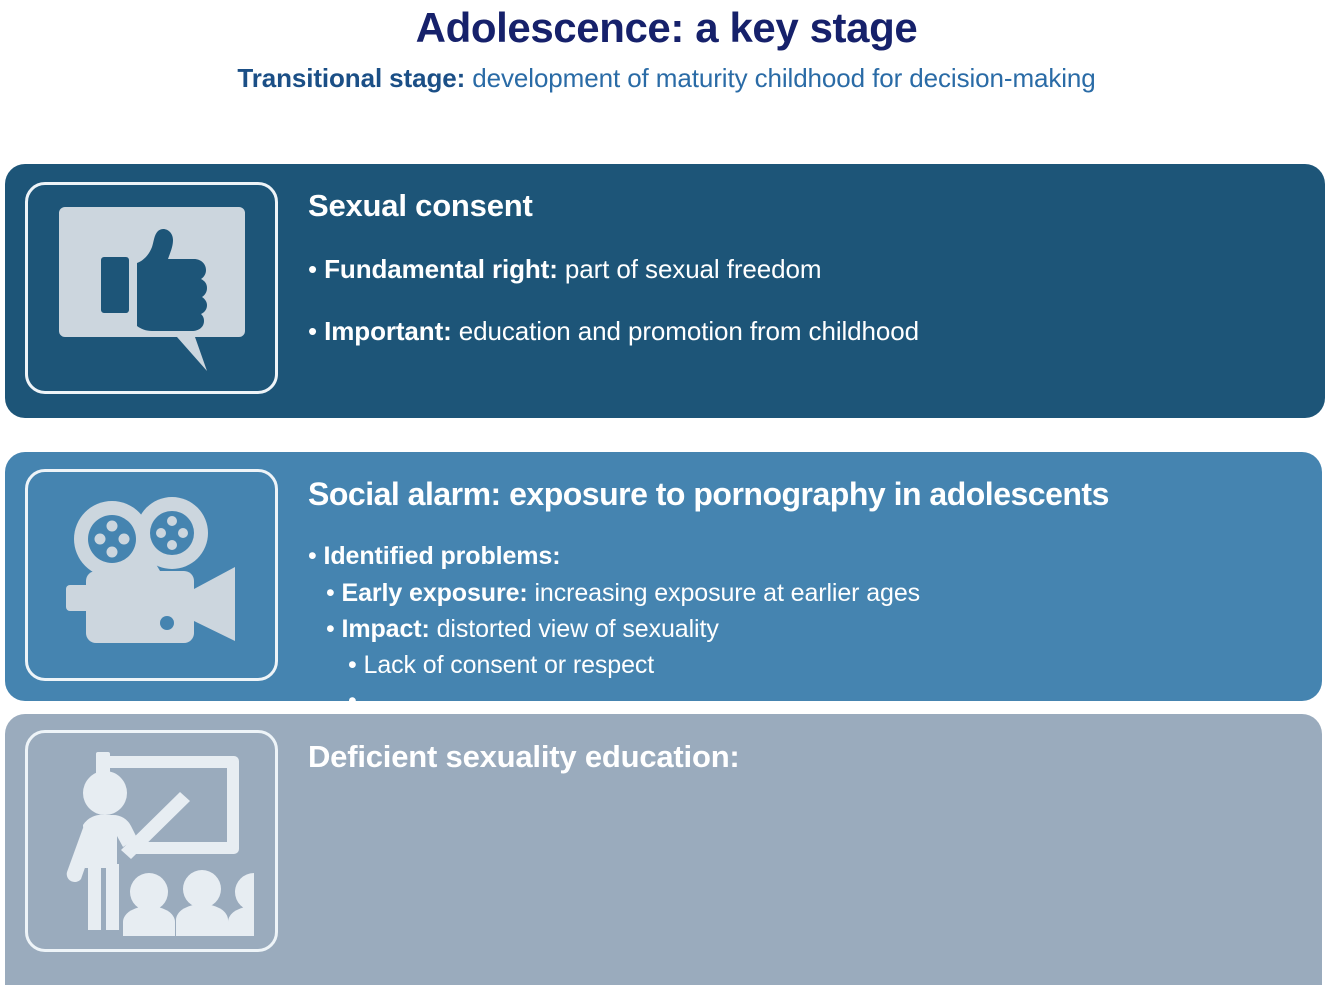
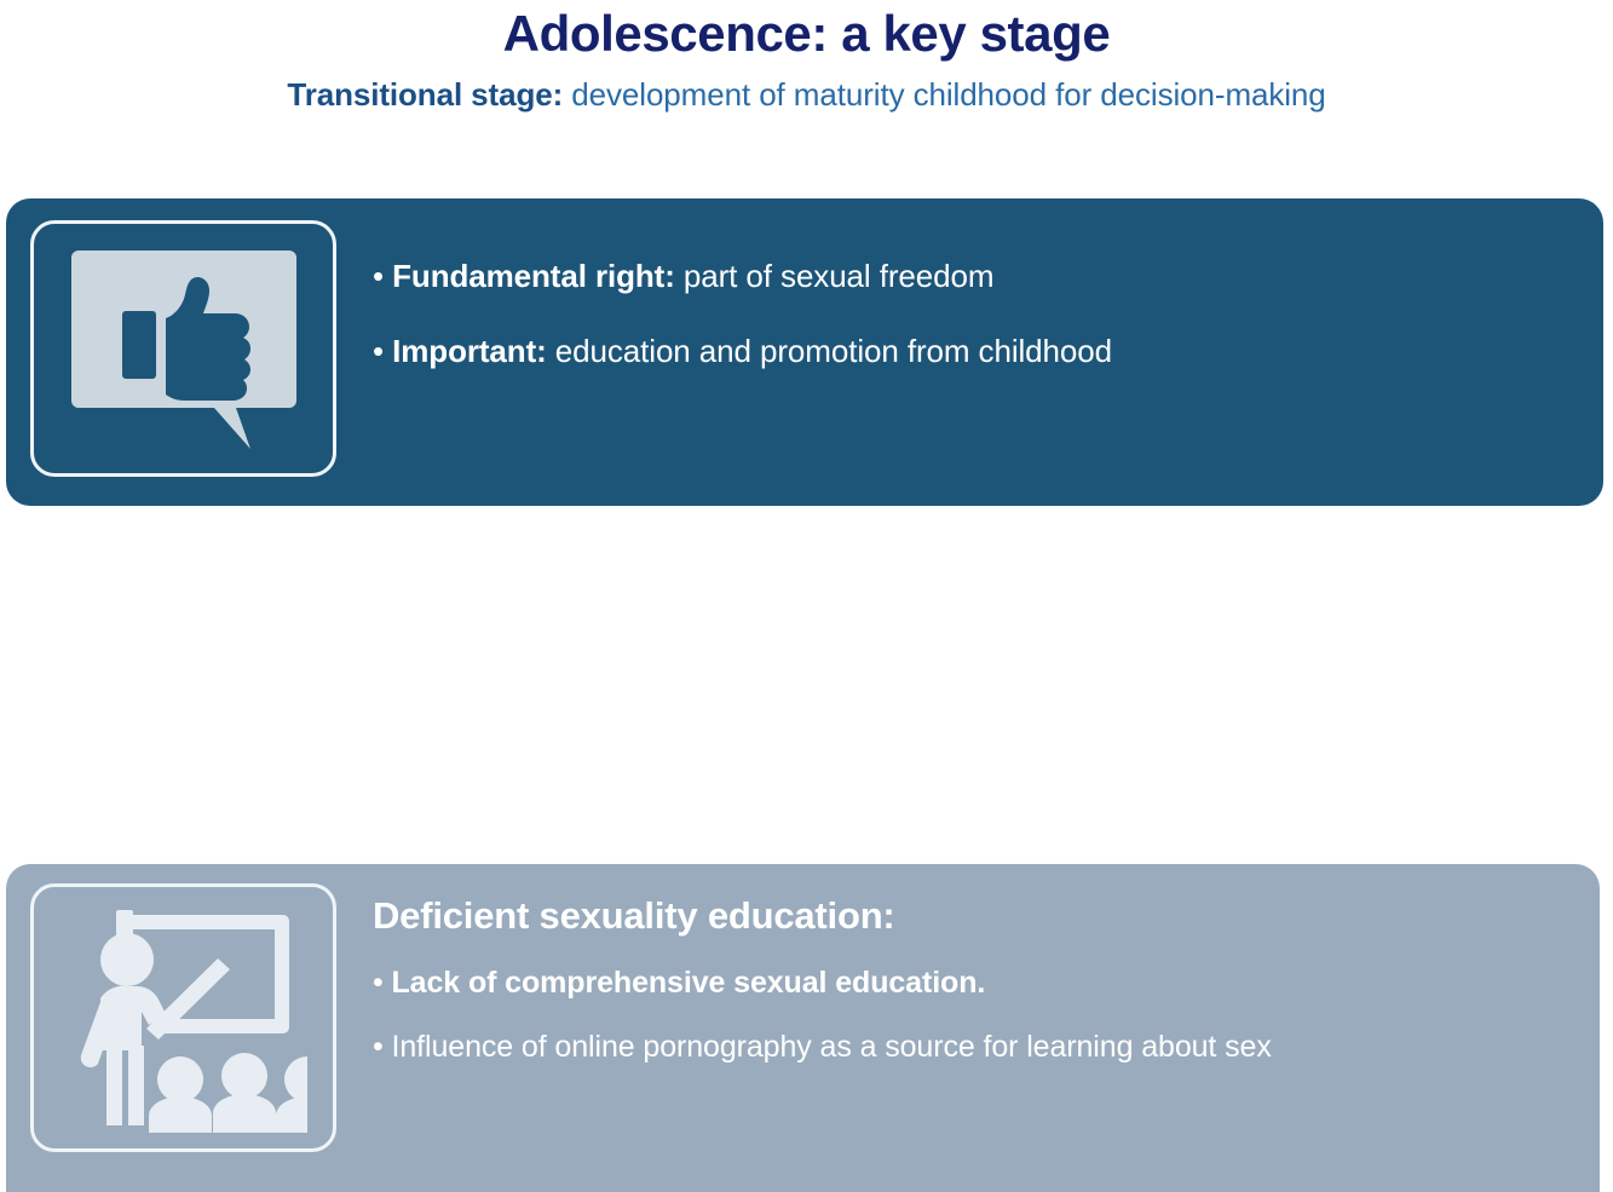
  Adolescence: a key stage
  Transitional stage: development of maturity childhood for decision-making
- Sexual consent
  • Fundamental right: part of sexual freedom
  • Important: education and promotion from childhood
- Social alarm: exposure to pornography in adolescents
- • Identified problems:
- • Early exposure: increasing exposure at earlier ages
- • Impact: distorted view of sexuality
- • Lack of consent or respect
  Deficient sexuality education:
+ • Lack of comprehensive sexual education.
+ • Influence of online pornography as a source for learning about sex
